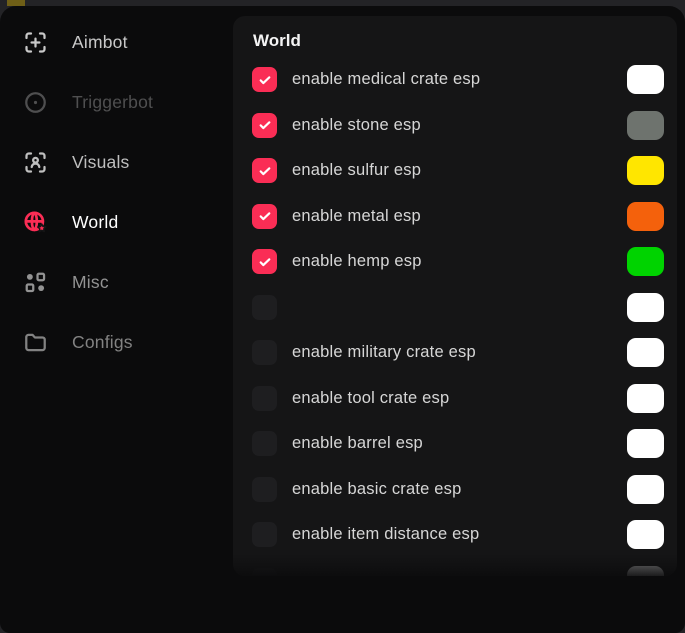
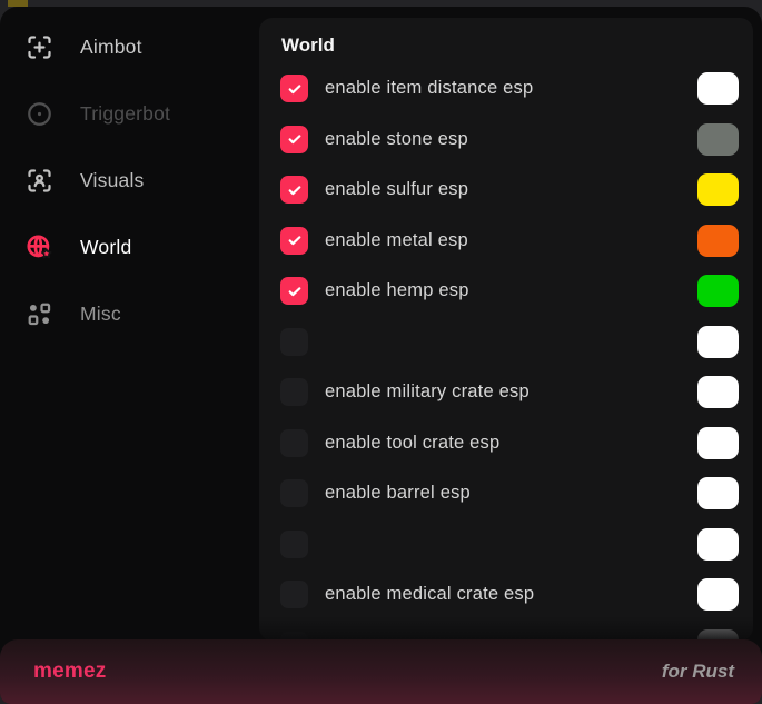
  Aimbot
  Triggerbot
  Visuals
  World
  Misc
- Configs
  World
- enable medical crate esp
+ enable item distance esp
  enable stone esp
  enable sulfur esp
  enable metal esp
  enable hemp esp
  enable military crate esp
  enable tool crate esp
  enable barrel esp
- enable basic crate esp
- enable item distance esp
+ enable medical crate esp
+ memez
+ for Rust
